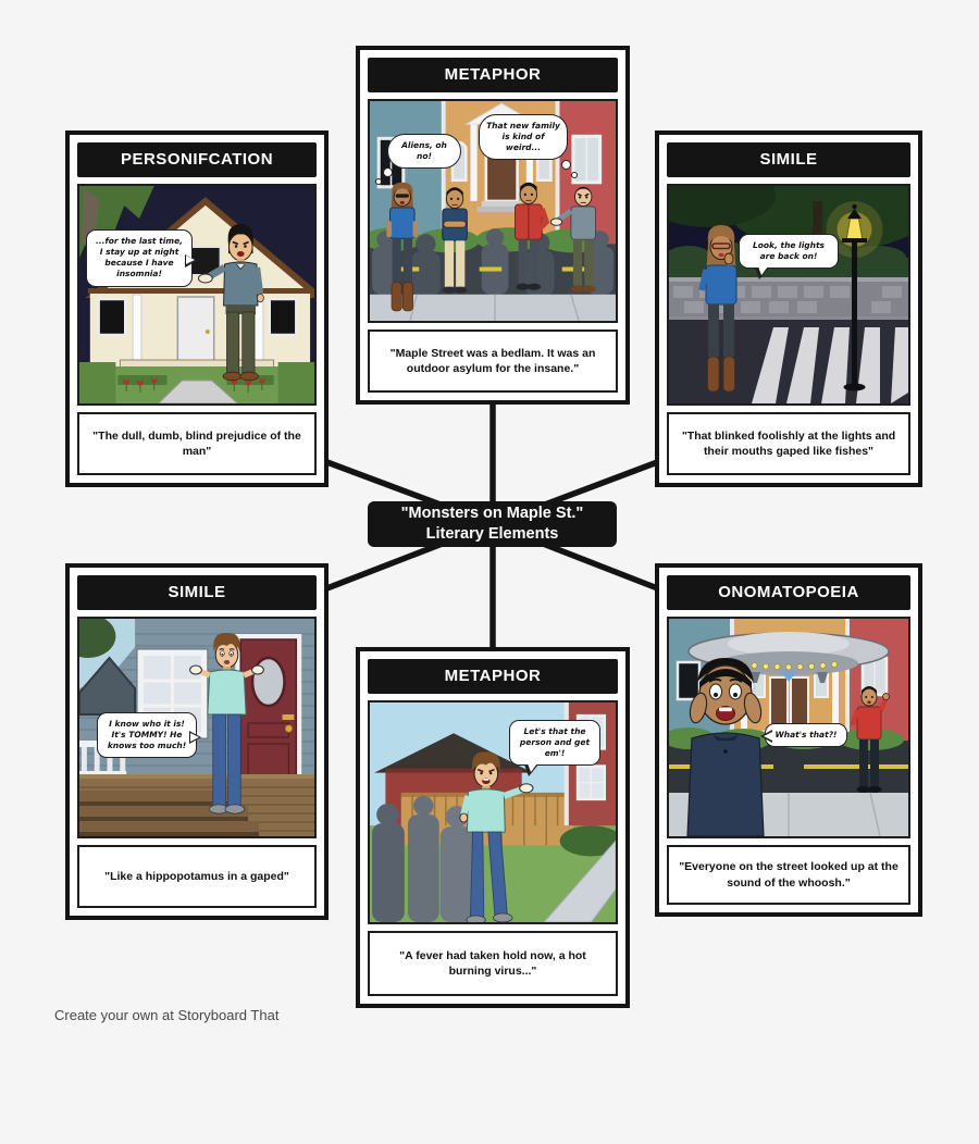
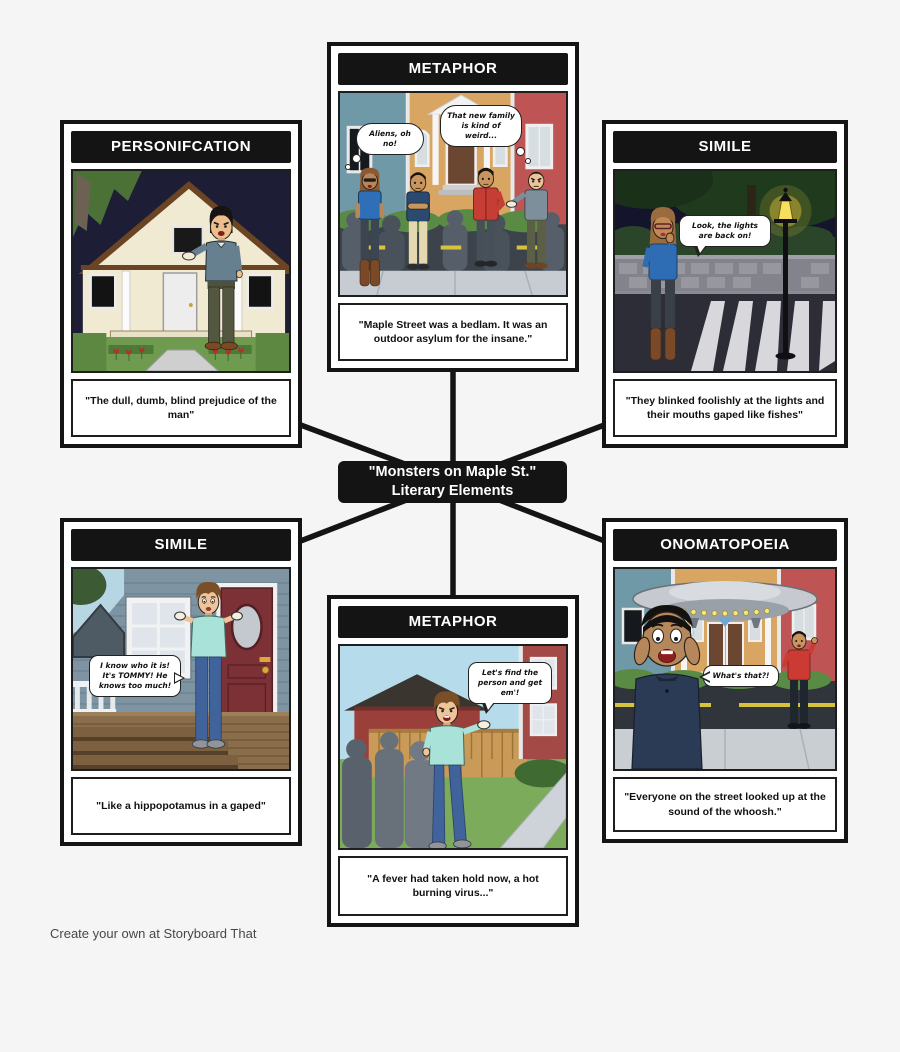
  PERSONIFCATION
- ...for the last time, I stay up at night because I have insomnia!
  "The dull, dumb, blind prejudice of the man"
  METAPHOR
  Aliens, oh no!
  That new family is kind of weird...
  "Maple Street was a bedlam. It was an outdoor asylum for the insane."
  SIMILE
  Look, the lights are back on!
- "That blinked foolishly at the lights and their mouths gaped like fishes"
+ "They blinked foolishly at the lights and their mouths gaped like fishes"
  "Monsters on Maple St."
  Literary Elements
  SIMILE
  I know who it is! It's TOMMY! He knows too much!
  "Like a hippopotamus in a gaped"
  METAPHOR
- Let's that the person and get em'!
+ Let's find the person and get em'!
  "A fever had taken hold now, a hot burning virus..."
  ONOMATOPOEIA
  What's that?!
  "Everyone on the street looked up at the sound of the whoosh."
  Create your own at Storyboard That
